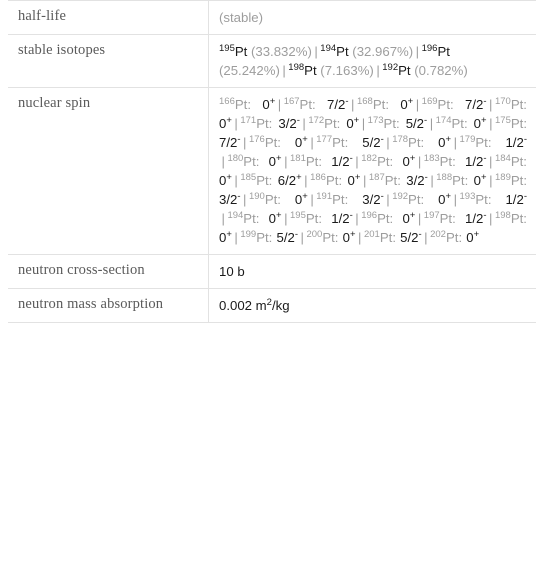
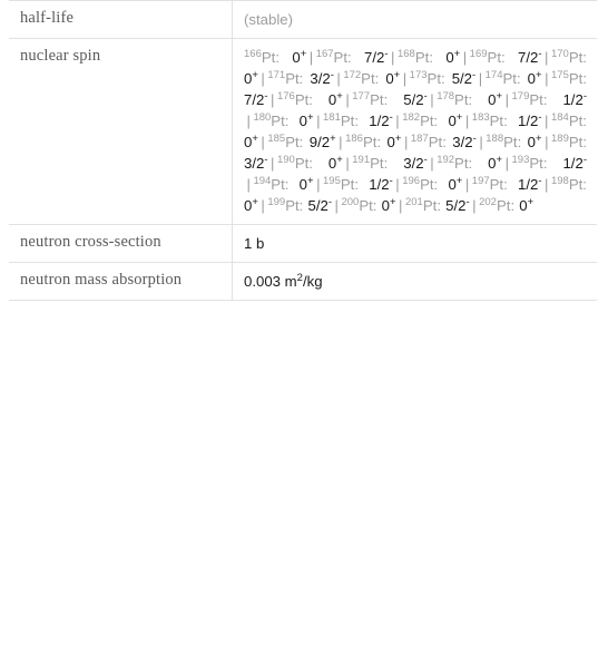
  half-life	(stable)
- stable isotopes	195Pt (33.832%) | 194Pt (32.967%) | 196Pt (25.242%) | 198Pt (7.163%) | 192Pt (0.782%)
- nuclear spin	166Pt: 0+ | 167Pt: 7/2- | 168Pt: 0+ | 169Pt: 7/2- | 170Pt: 0+ | 171Pt: 3/2- | 172Pt: 0+ | 173Pt: 5/2- | 174Pt: 0+ | 175Pt: 7/2- | 176Pt: 0+ | 177Pt: 5/2- | 178Pt: 0+ | 179Pt: 1/2-| 180Pt: 0+ | 181Pt: 1/2- | 182Pt: 0+ | 183Pt: 1/2- | 184Pt: 0+ | 185Pt: 6/2+ | 186Pt: 0+ | 187Pt: 3/2- | 188Pt: 0+ | 189Pt: 3/2- | 190Pt: 0+ | 191Pt: 3/2- | 192Pt: 0+ | 193Pt: 1/2-| 194Pt: 0+ | 195Pt: 1/2- | 196Pt: 0+ | 197Pt: 1/2- | 198Pt: 0+ | 199Pt: 5/2- | 200Pt: 0+ | 201Pt: 5/2- | 202Pt: 0+
+ nuclear spin	166Pt: 0+ | 167Pt: 7/2- | 168Pt: 0+ | 169Pt: 7/2- | 170Pt: 0+ | 171Pt: 3/2- | 172Pt: 0+ | 173Pt: 5/2- | 174Pt: 0+ | 175Pt: 7/2- | 176Pt: 0+ | 177Pt: 5/2- | 178Pt: 0+ | 179Pt: 1/2-| 180Pt: 0+ | 181Pt: 1/2- | 182Pt: 0+ | 183Pt: 1/2- | 184Pt: 0+ | 185Pt: 9/2+ | 186Pt: 0+ | 187Pt: 3/2- | 188Pt: 0+ | 189Pt: 3/2- | 190Pt: 0+ | 191Pt: 3/2- | 192Pt: 0+ | 193Pt: 1/2-| 194Pt: 0+ | 195Pt: 1/2- | 196Pt: 0+ | 197Pt: 1/2- | 198Pt: 0+ | 199Pt: 5/2- | 200Pt: 0+ | 201Pt: 5/2- | 202Pt: 0+
- neutron cross-section	10 b
+ neutron cross-section	1 b
- neutron mass absorption	0.002 m2/kg
+ neutron mass absorption	0.003 m2/kg
